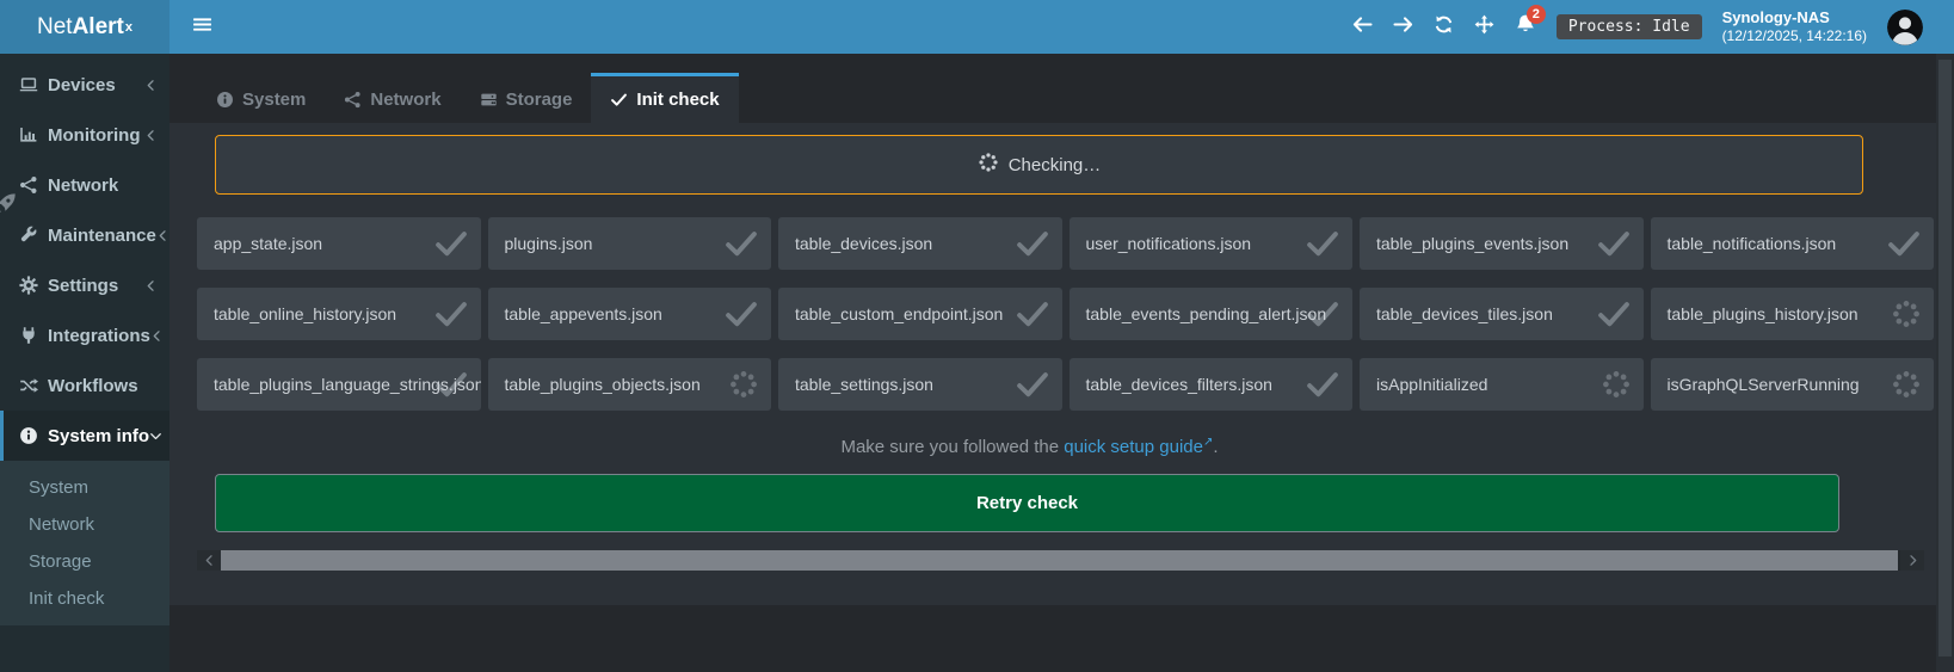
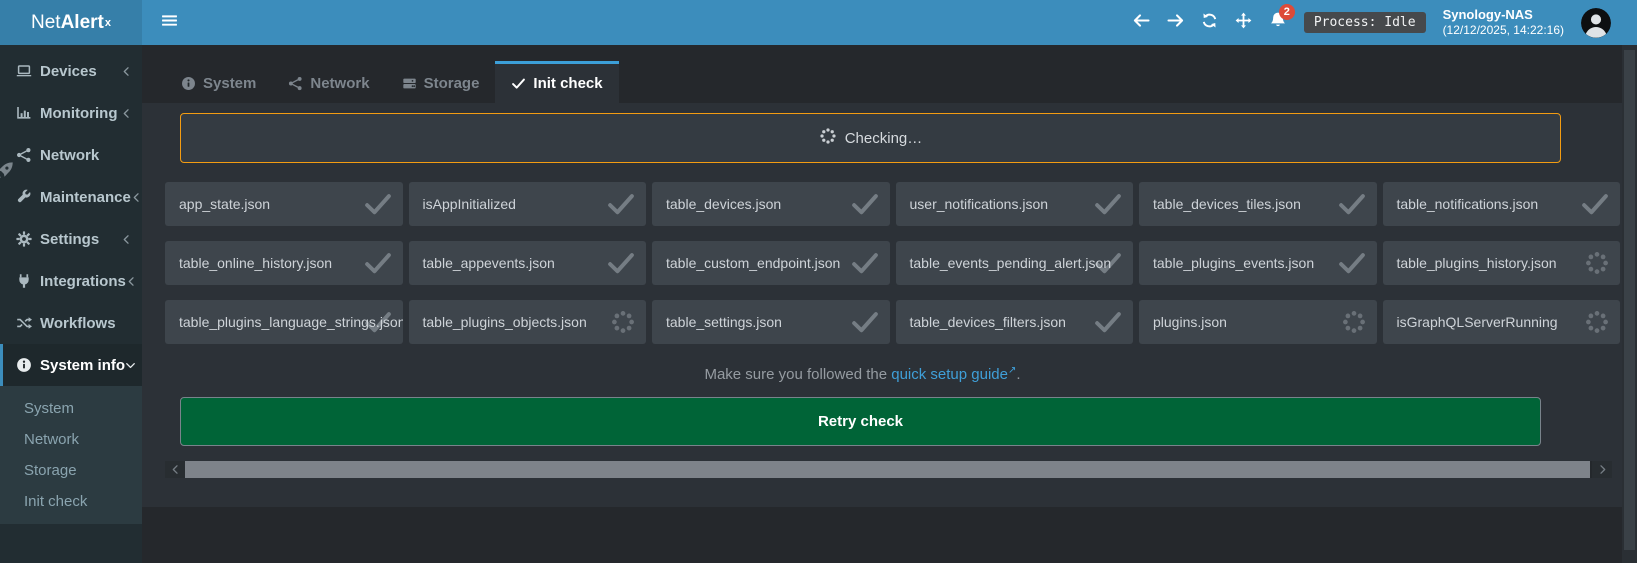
  Net
  Alert
  x
  2
  Process: Idle
  Synology-NAS
  (12/12/2025, 14:22:16)
  Devices
  Monitoring
  Network
  Maintenance
  Settings
  Integrations
  Workflows
  System info
  System
  Network
  Storage
  Init check
  System
  Network
  Storage
  Init check
  Checking…
  app_state.json
- plugins.json
+ isAppInitialized
  table_devices.json
  user_notifications.json
- table_plugins_events.json
+ table_devices_tiles.json
  table_notifications.json
  table_online_history.json
  table_appevents.json
  table_custom_endpoint.json
  table_events_pending_alert.json
- table_devices_tiles.json
+ table_plugins_events.json
  table_plugins_history.json
  table_plugins_language_strings.json
  table_plugins_objects.json
  table_settings.json
  table_devices_filters.json
- isAppInitialized
+ plugins.json
  isGraphQLServerRunning
  Make sure you followed the quick setup guide↗.
  Retry check
